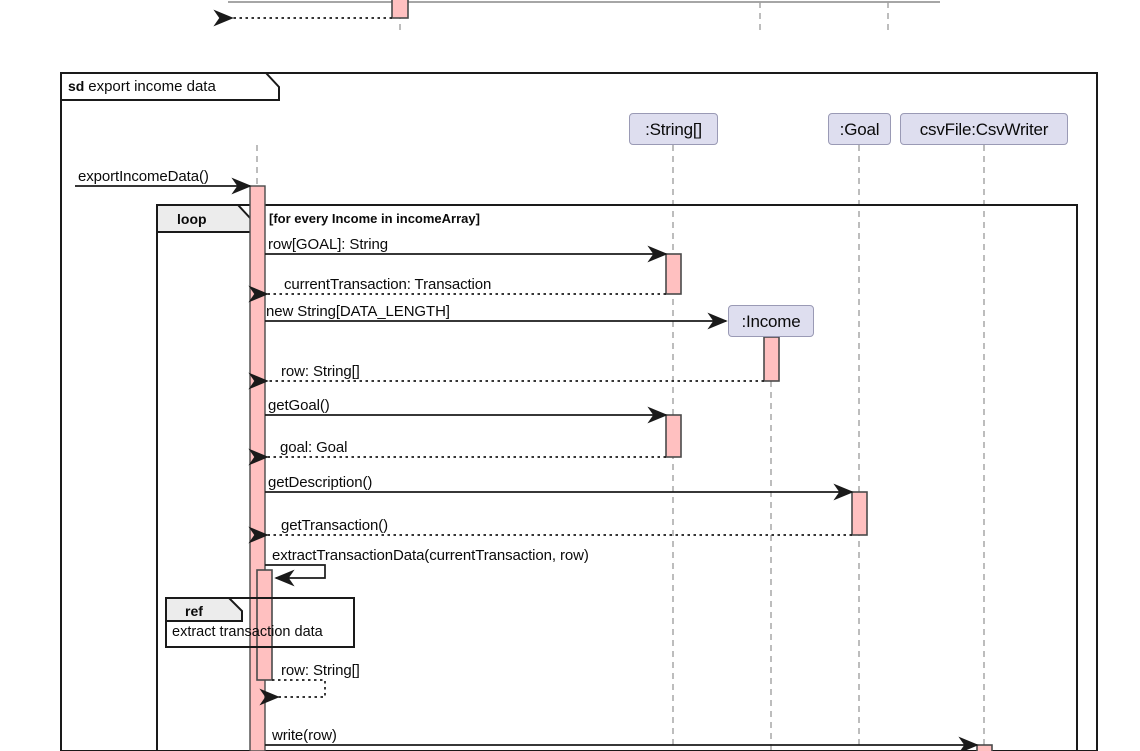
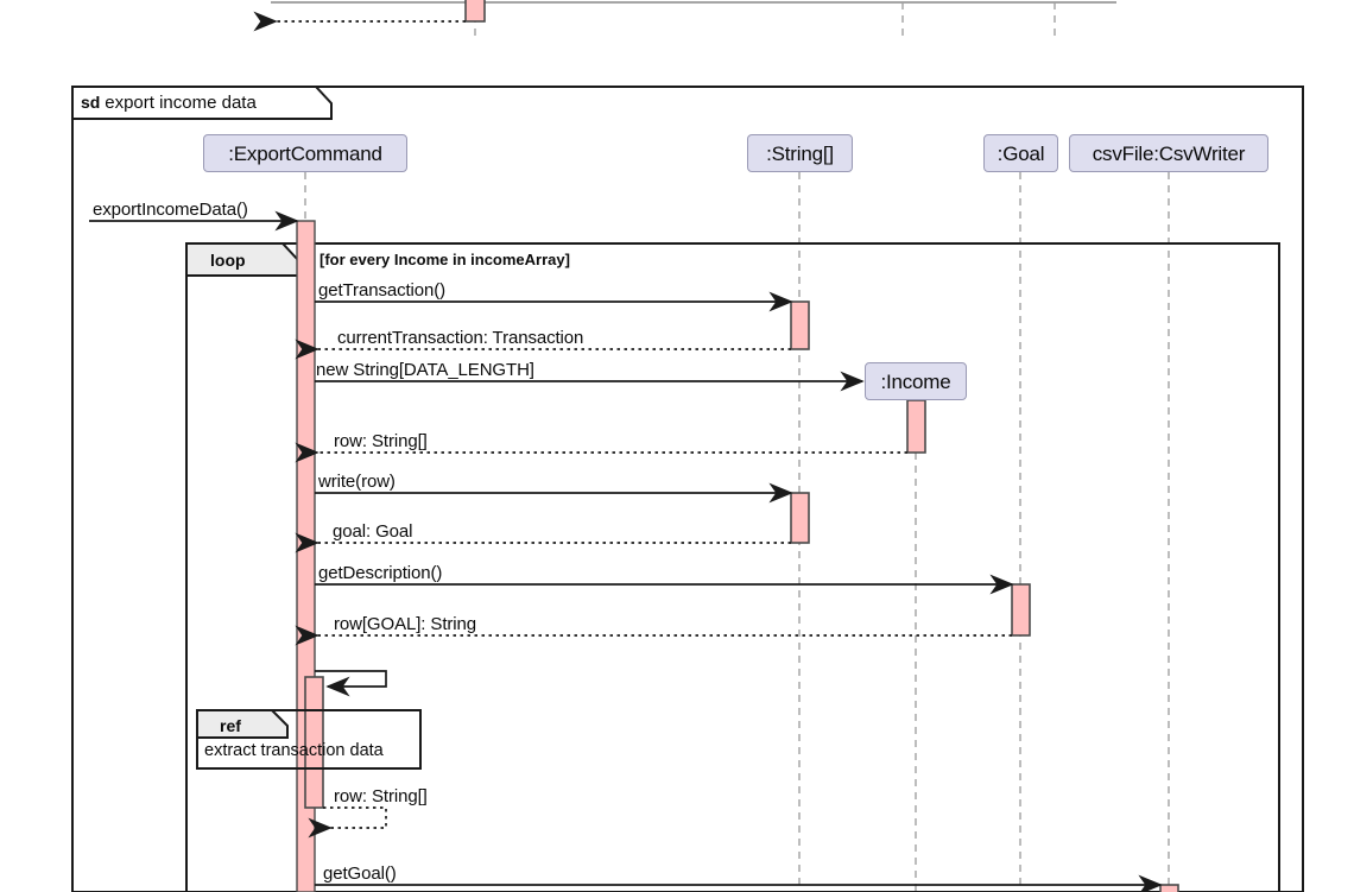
  sd export income data
+ :ExportCommand
  :String[]
  :Goal
  csvFile:CsvWriter
  :Income
  loop
  [for every Income in incomeArray]
  ref
  extract transaction data
  exportIncomeData()
- row[GOAL]: String
+ getTransaction()
  currentTransaction: Transaction
  new String[DATA_LENGTH]
  row: String[]
- getGoal()
+ write(row)
  goal: Goal
  getDescription()
- getTransaction()
+ row[GOAL]: String
- extractTransactionData(currentTransaction, row)
  row: String[]
- write(row)
+ getGoal()
